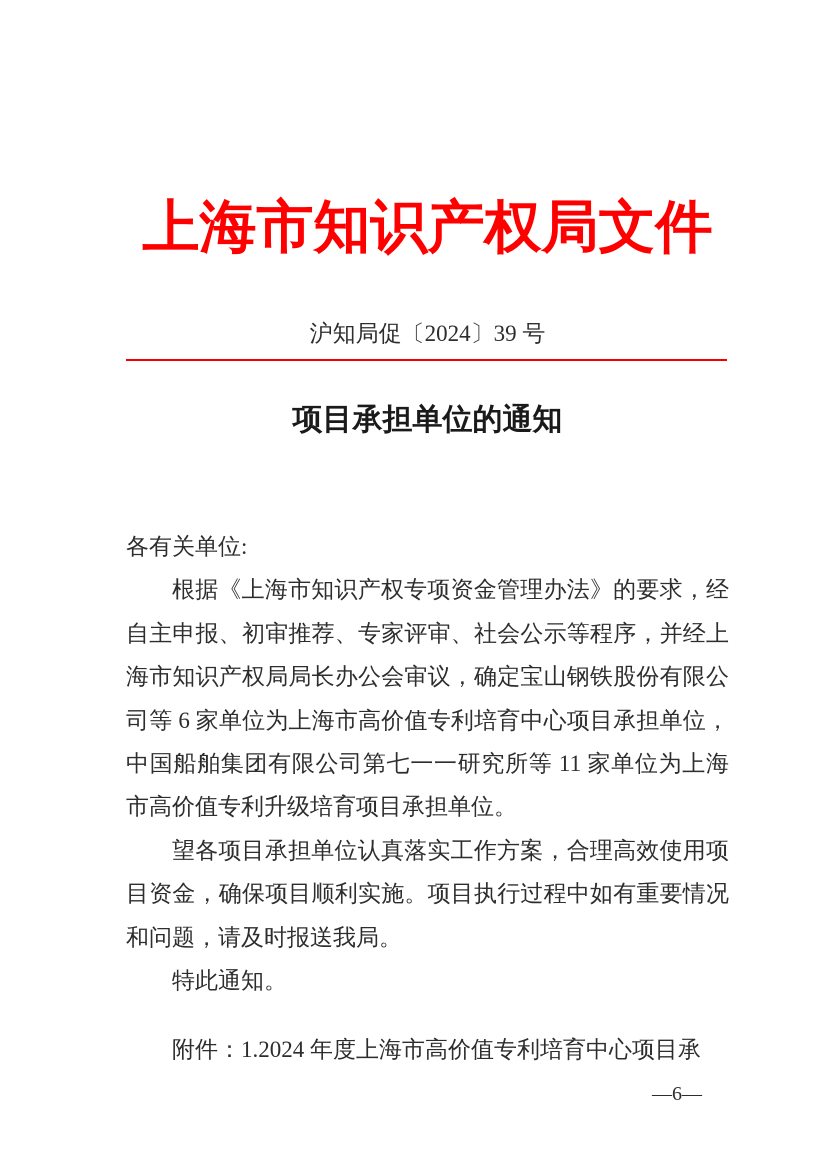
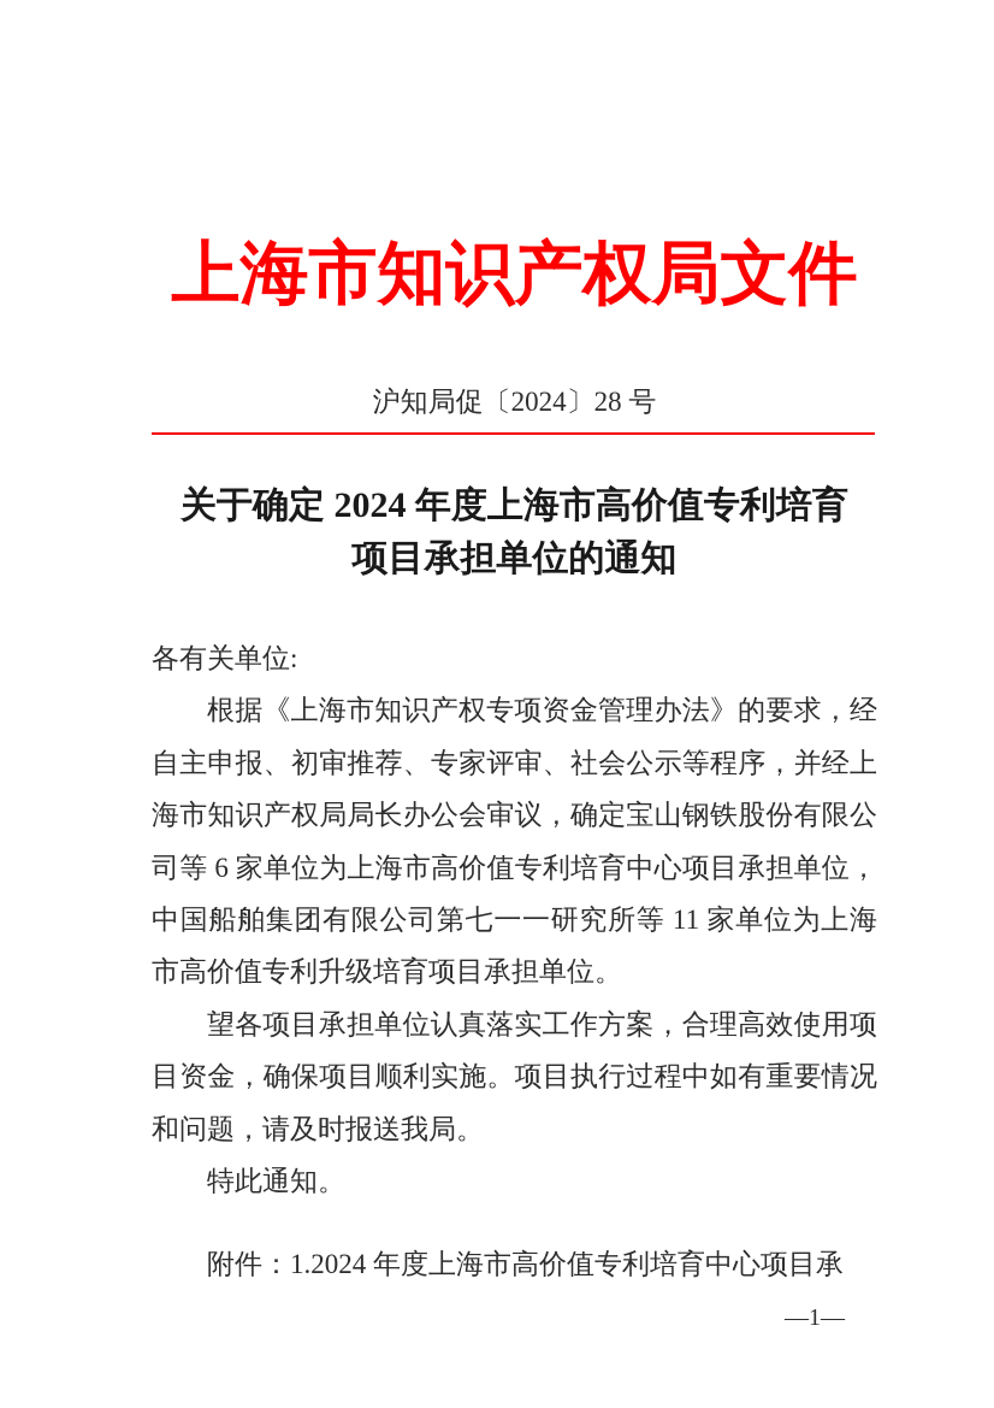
  上海市知识产权局文件
- 沪知局促〔2024〕39 号
+ 沪知局促〔2024〕28 号
+ 关于确定 2024 年度上海市高价值专利培育
  项目承担单位的通知
  各有关单位:
  根据《上海市知识产权专项资金管理办法》的要求，经自主申报、初审推荐、专家评审、社会公示等程序，并经上海市知识产权局局长办公会审议，确定宝山钢铁股份有限公司等 6 家单位为上海市高价值专利培育中心项目承担单位，中国船舶集团有限公司第七一一研究所等 11 家单位为上海市高价值专利升级培育项目承担单位。
  望各项目承担单位认真落实工作方案，合理高效使用项目资金，确保项目顺利实施。项目执行过程中如有重要情况和问题，请及时报送我局。
  特此通知。
  附件：1.2024 年度上海市高价值专利培育中心项目承
- —6—
+ —1—
